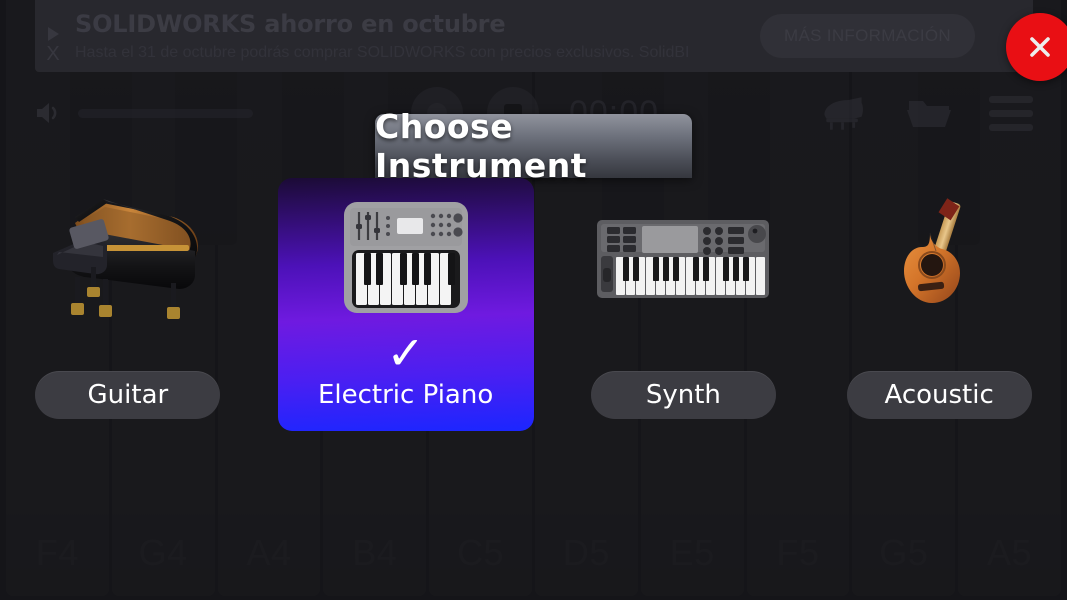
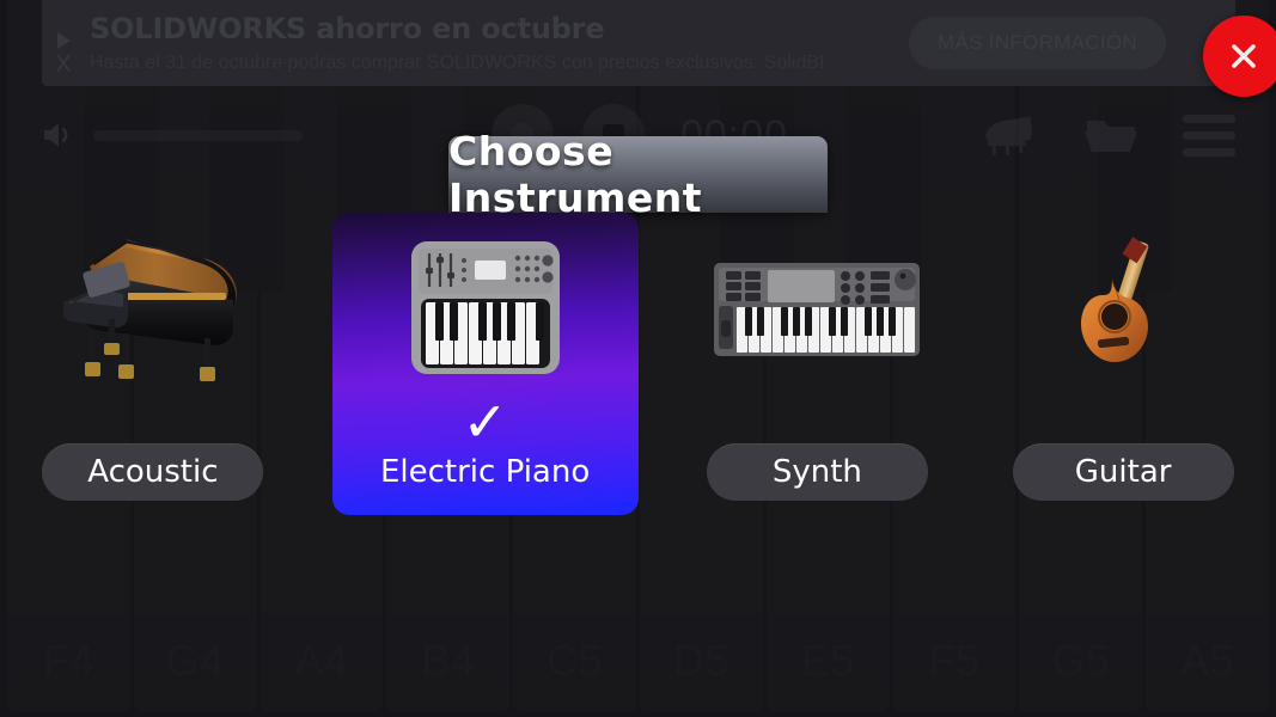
  00:00
  Choose Instrument
- Guitar
+ Acoustic
  ✓
  Electric Piano
  Synth
- Acoustic
+ Guitar
